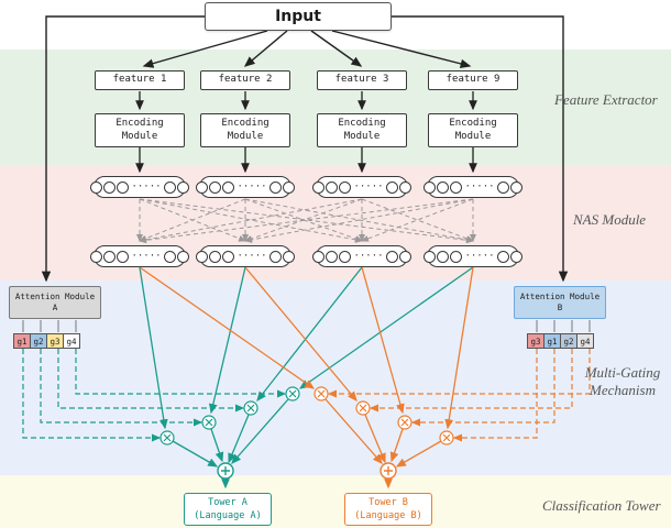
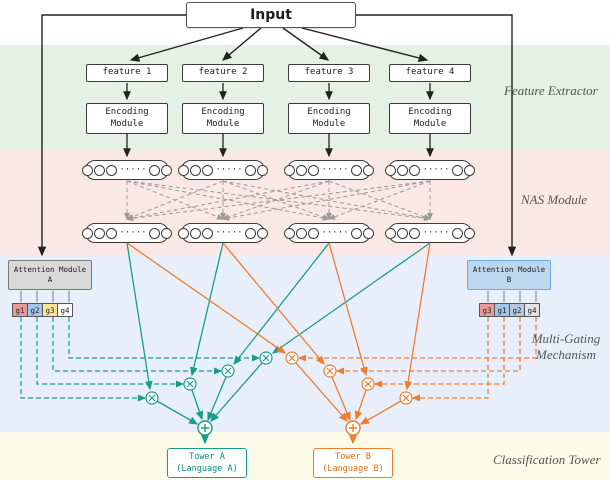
  Input
  feature 1
  feature 2
  feature 3
- feature 9
+ feature 4
  Encoding
  Module
  Encoding
  Module
  Encoding
  Module
  Encoding
  Module
  ·····
  ·····
  ·····
  ·····
  ·····
  ·····
  ·····
  ·····
  Attention Module
  A
  Attention Module
  B
  g1
  g2
  g3
  g4
  g3
  g1
  g2
  g4
  Tower A
  (Language A)
  Tower B
  (Language B)
  Feature Extractor
  NAS Module
  Multi-Gating
  Mechanism
  Classification Tower
